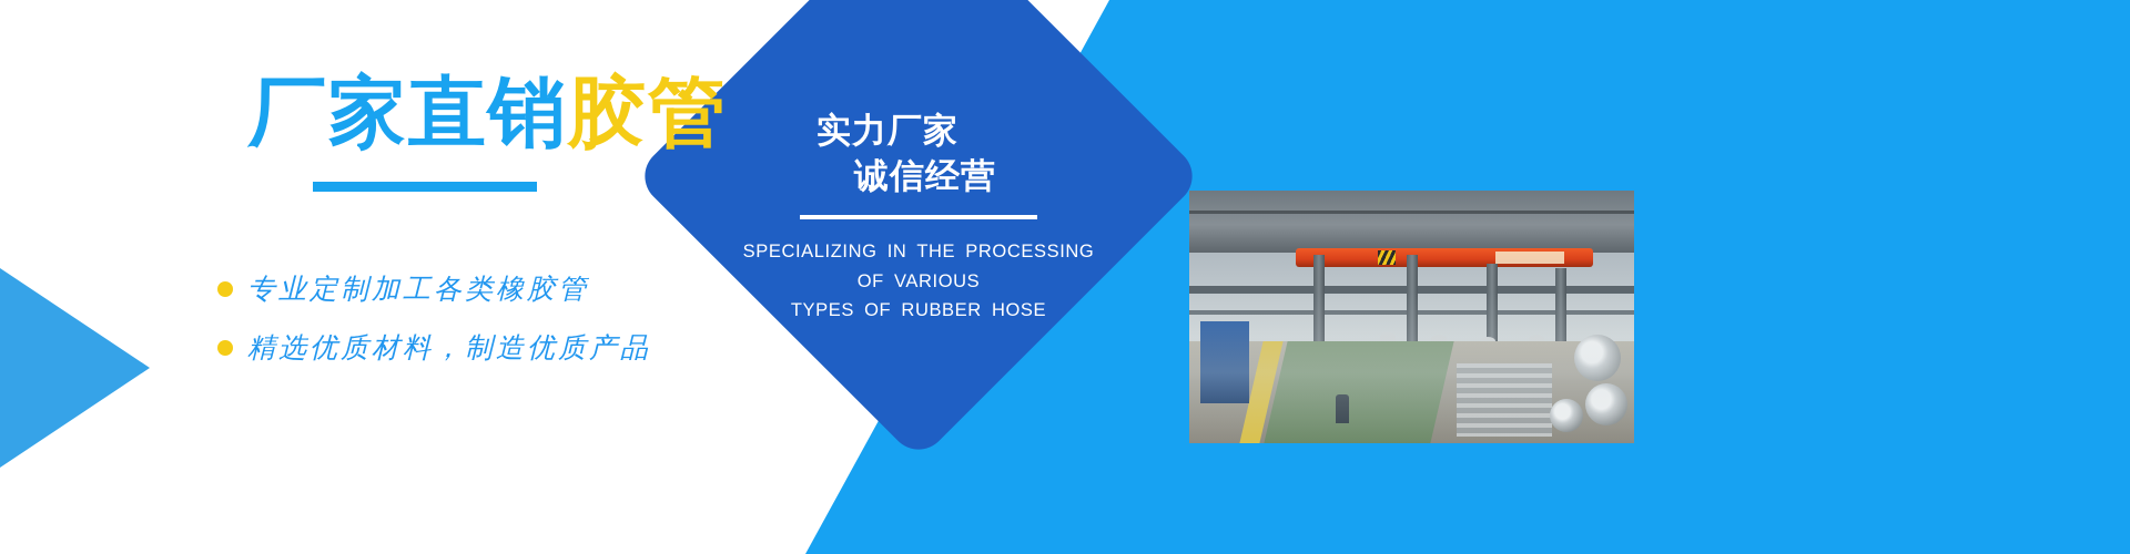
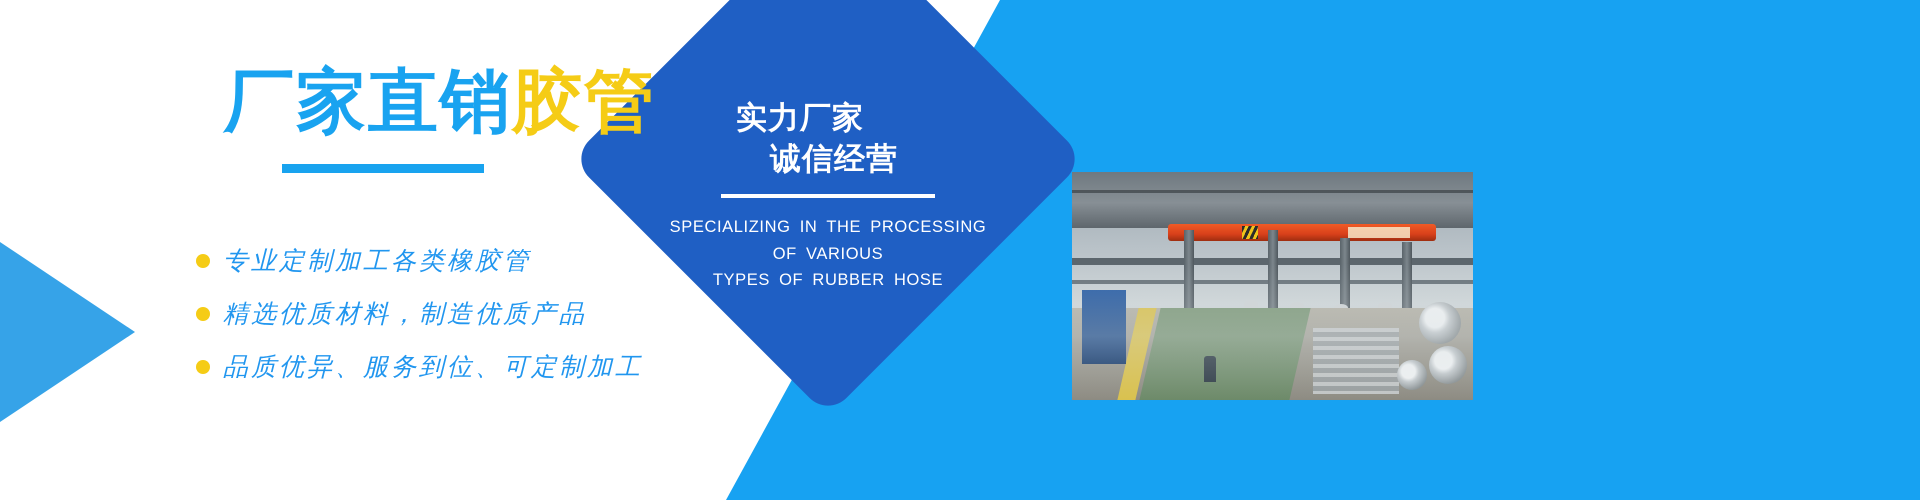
  厂家直销胶管
  专业定制加工各类橡胶管
  精选优质材料，制造优质产品
+ 品质优异、服务到位、可定制加工
  实力厂家
  诚信经营
  SPECIALIZING IN THE PROCESSING
  OF VARIOUS
  TYPES OF RUBBER HOSE
